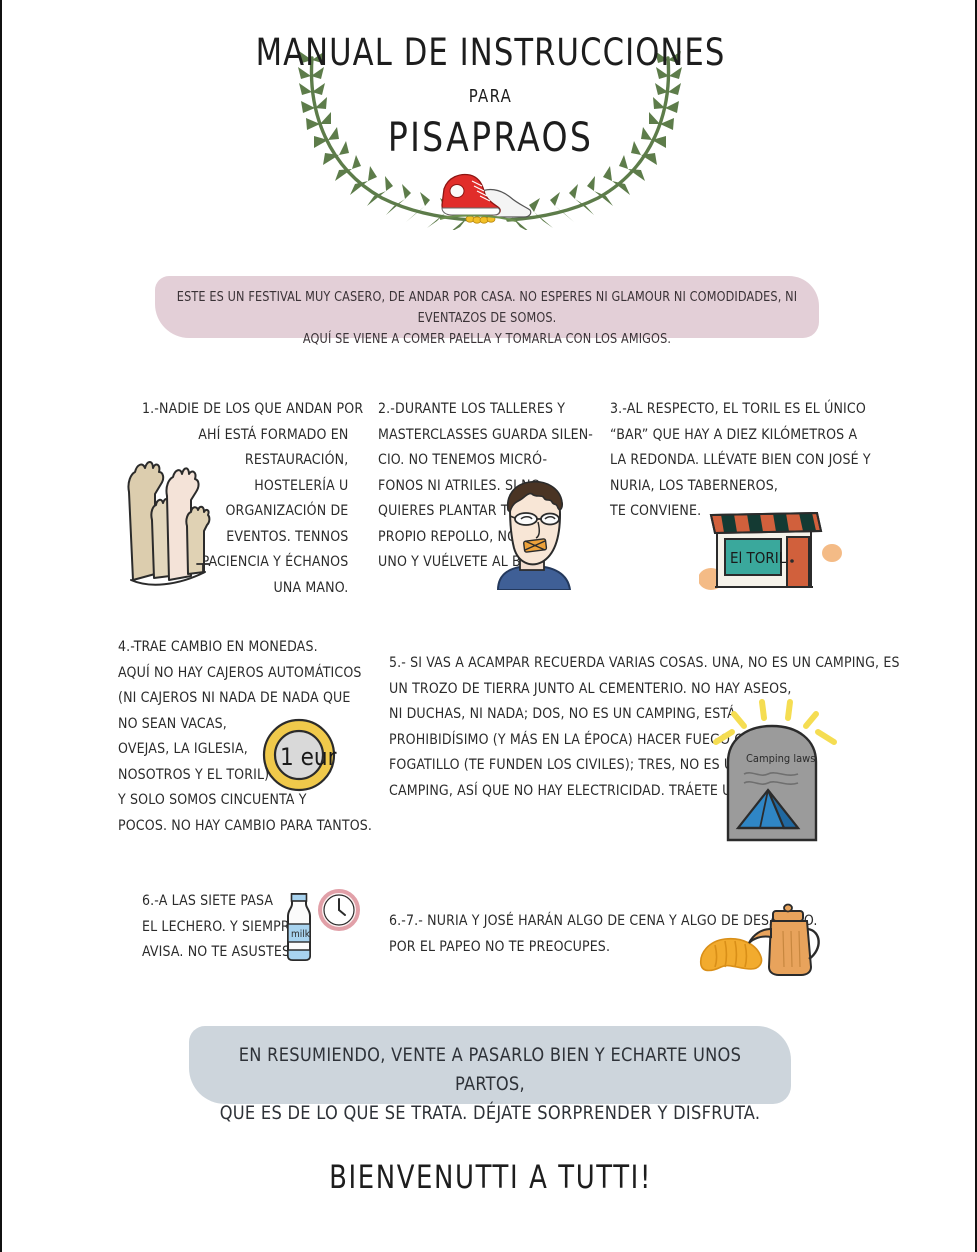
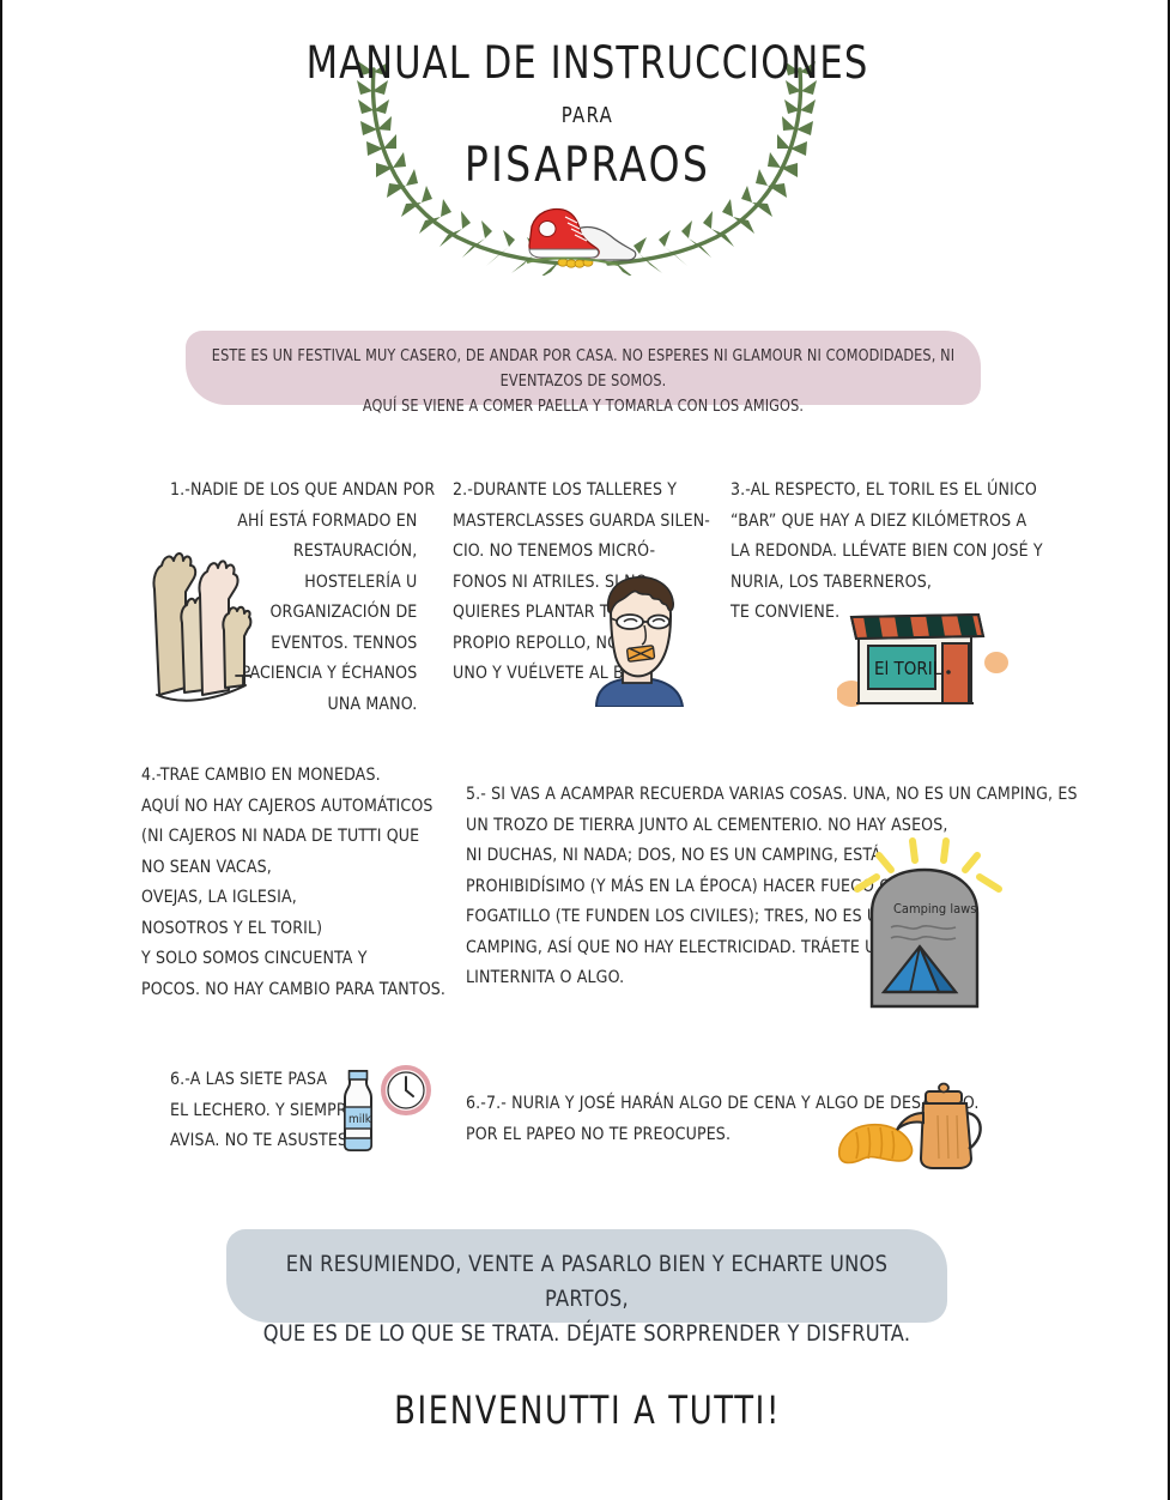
  MANUAL DE INSTRUCCIONES
  PARA
  PISAPRAOS
  ESTE ES UN FESTIVAL MUY CASERO, DE ANDAR POR CASA. NO ESPERES NI GLAMOUR NI COMODIDADES, NI EVENTAZOS DE SOMOS.
  AQUÍ SE VIENE A COMER PAELLA Y TOMARLA CON LOS AMIGOS.
  1.-NADIE DE LOS QUE ANDAN POR
  AHÍ ESTÁ FORMADO EN
  RESTAURACIÓN,
  HOSTELERÍA U
  ORGANIZACIÓN DE
  EVENTOS. TENNOS
  PACIENCIA Y ÉCHANOS
  UNA MANO.
  2.-DURANTE LOS TALLERES Y
  MASTERCLASSES GUARDA SILEN-
  CIO. NO TENEMOS MICRÓ-
  FONOS NI ATRILES. SI
  QUIERES PLANTAR T
  PROPIO REPOLLO, N
  UNO Y VUÉLVETE AL B
  3.-AL RESPECTO, EL TORIL ES EL ÚNICO
  “BAR” QUE HAY A DIEZ KILÓMETROS A
  LA REDONDA. LLÉVATE BIEN CON JOSÉ Y
  NURIA, LOS TABERNEROS,
  TE CONVIENE.
  El TORIL
  4.-TRAE CAMBIO EN MONEDAS.
  AQUÍ NO HAY CAJEROS AUTOMÁTICOS
- (NI CAJEROS NI NADA DE NADA QUE
+ (NI CAJEROS NI NADA DE TUTTI QUE
  NO SEAN VACAS,
  OVEJAS, LA IGLESIA,
  NOSOTROS Y EL TORIL)
  Y SOLO SOMOS CINCUENTA Y
  POCOS. NO HAY CAMBIO PARA TANTOS.
- 1 eur
  5.- SI VAS A ACAMPAR RECUERDA VARIAS COSAS. UNA, NO ES UN CAMPING, ES
  UN TROZO DE TIERRA JUNTO AL CEMENTERIO. NO HAY ASEOS,
  NI DUCHAS, NI NADA; DOS, NO ES UN CAMPING,
  PROHIBIDÍSIMO (Y MÁS EN LA ÉPOCA) HACER FU
  FOGATILLO (TE FUNDEN LOS CIVILES); TRES, NO
  CAMPING, ASÍ QUE NO HAY ELECTRICIDAD. TRÁE
+ LINTERNITA O ALGO.
  Camping laws
  6.-A LAS SIETE PASA
  EL LECHERO. Y SIEMPR
  AVISA. NO TE ASUSTES
  milk
  6.-7.- NURIA Y JOSÉ HARÁN ALGO DE CENA Y AL
  POR EL PAPEO NO TE PREOCUPES.
  EN RESUMIENDO, VENTE A PASARLO BIEN Y ECHARTE UNOS PARTOS,
  QUE ES DE LO QUE SE TRATA. DÉJATE SORPRENDER Y DISFRUTA.
  BIENVENUTTI A TUTTI!
